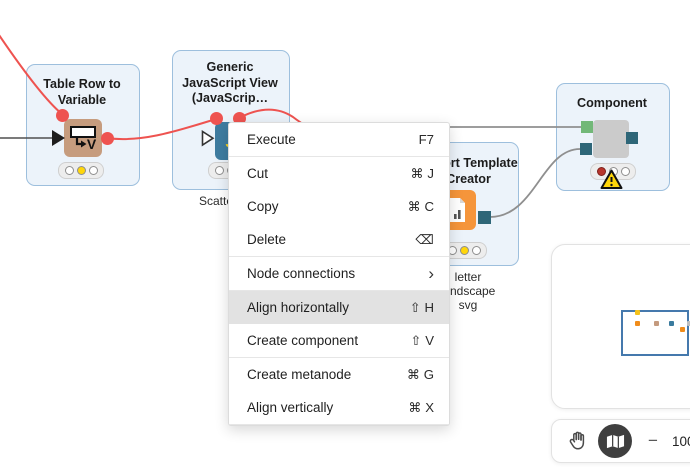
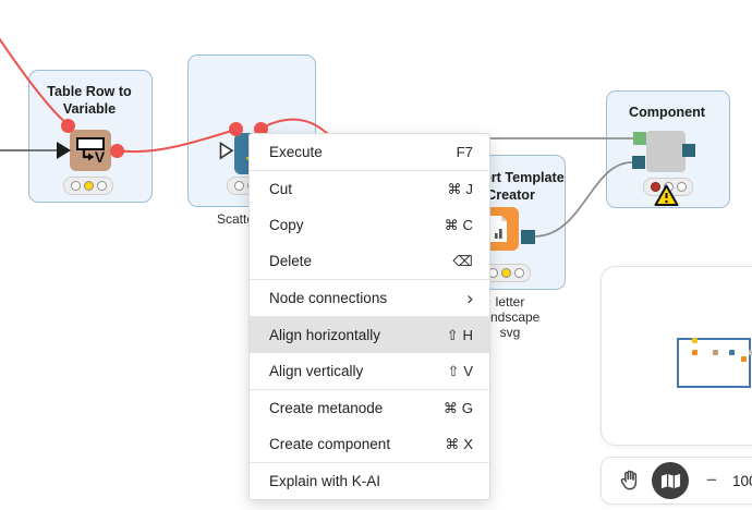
  Table Row to
  Variable
- Generic
- JavaScript View
- (JavaScrip…
  rt Template
  Creator
  Component
  V
  letter
  ndscape
  svg
  Execute
  F7
  Cut
  ⌘ J
  Copy
  ⌘ C
  Delete
  ⌫
  Node connections
  ›
  Align horizontally
  ⇧ H
- Create component
+ Align vertically
  ⇧ V
  Create metanode
  ⌘ G
- Align vertically
+ Create component
  ⌘ X
+ Explain with K-AI
  −
